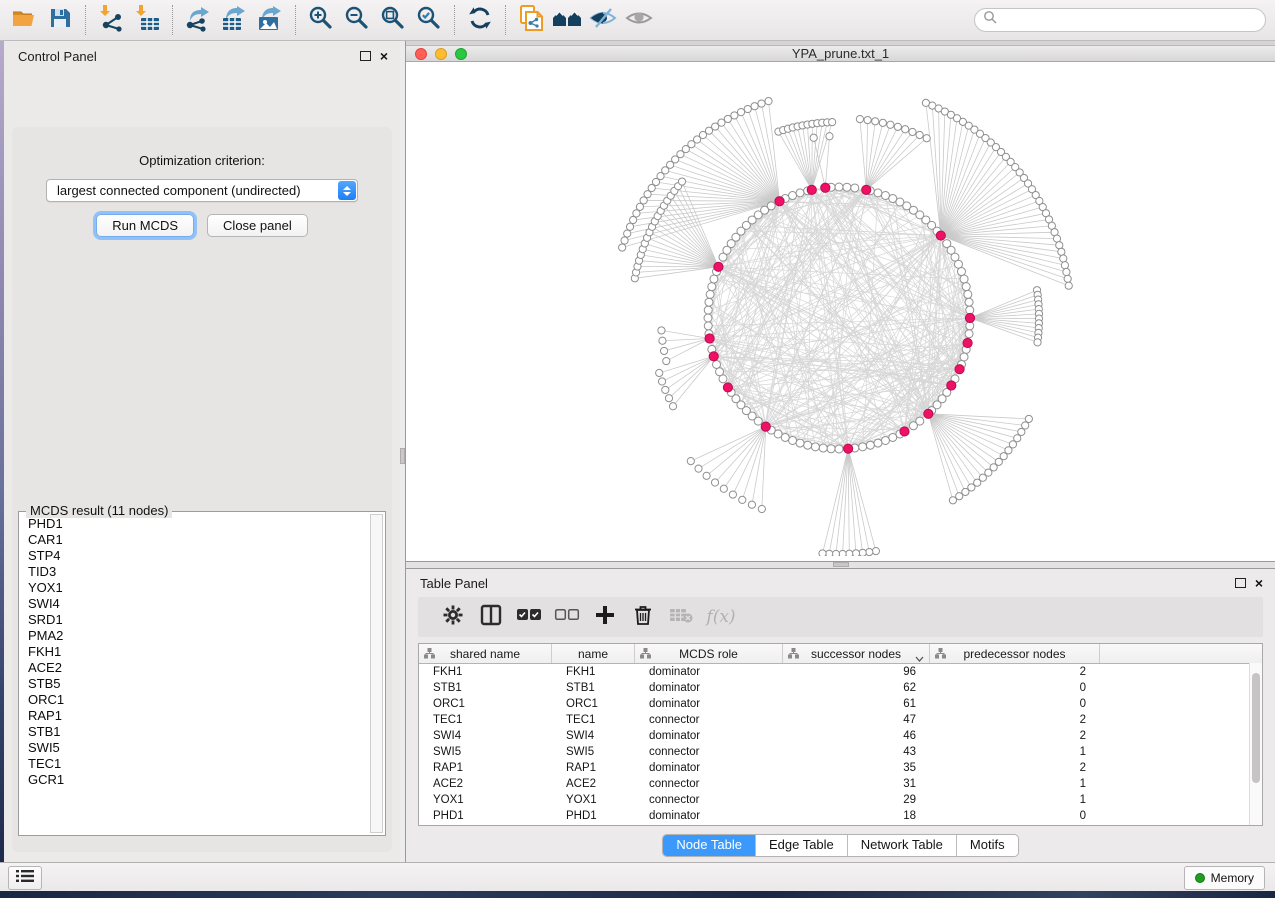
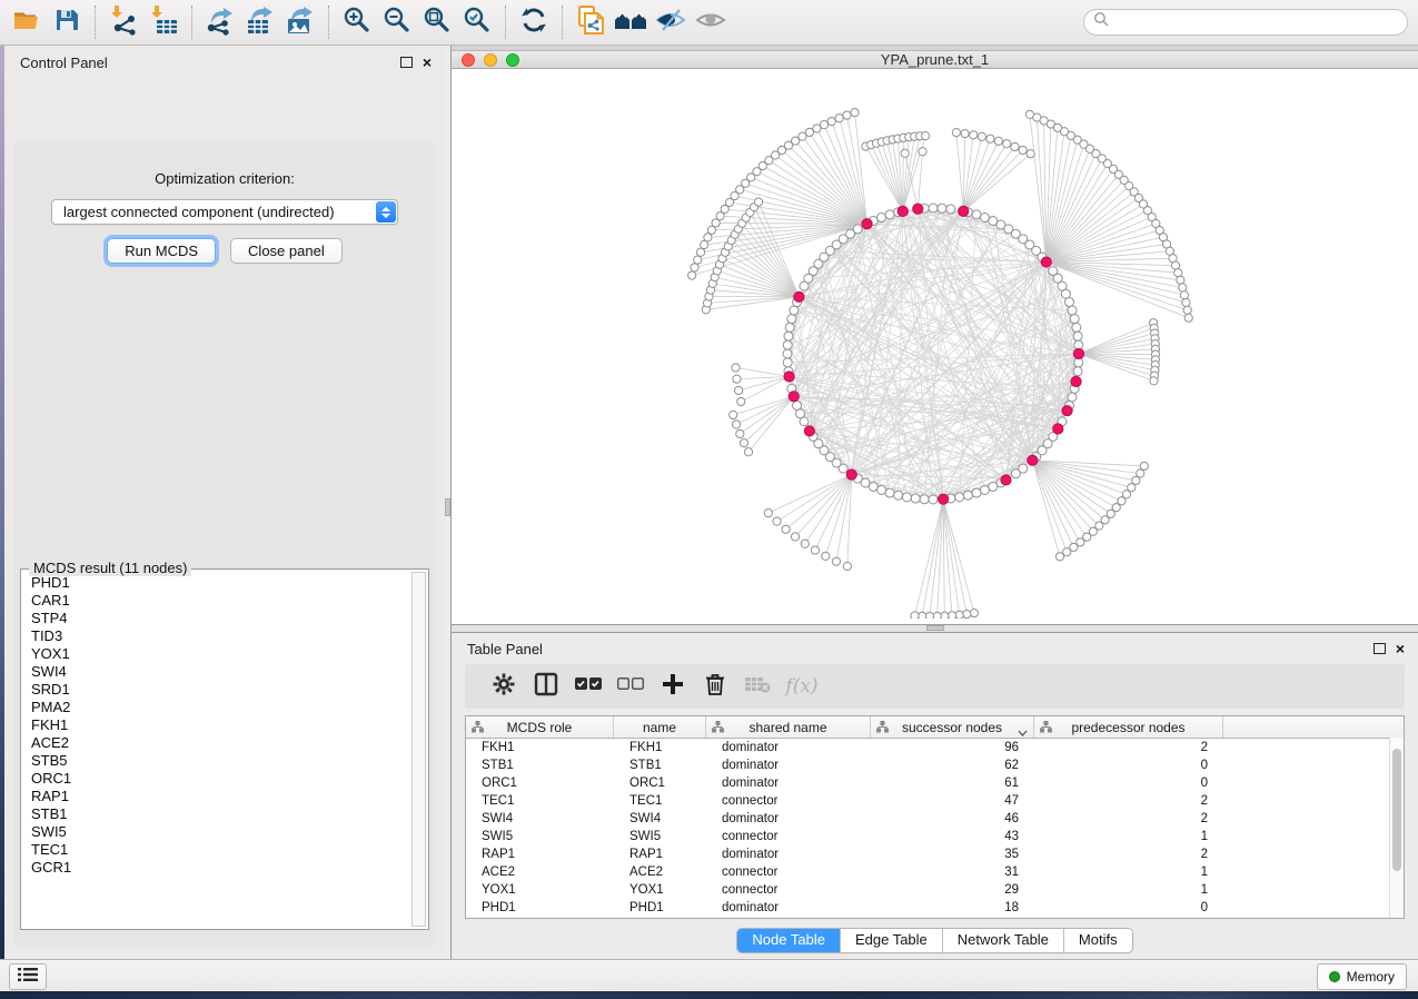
  Control Panel
  ×
  Optimization criterion:
  largest connected component (undirected)
  Run MCDS
  Close panel
  MCDS result (11 nodes)
  PHD1
  CAR1
  STP4
  TID3
  YOX1
  SWI4
  SRD1
  PMA2
  FKH1
  ACE2
  STB5
  ORC1
  RAP1
  STB1
  SWI5
  TEC1
  GCR1
  YPA_prune.txt_1
  Table Panel
  ×
  f(x)
- shared name
+ MCDS role
  name
- MCDS role
+ shared name
  successor nodes
  predecessor nodes
  FKH1
  FKH1
  dominator
  96
  2
  STB1
  STB1
  dominator
  62
  0
  ORC1
  ORC1
  dominator
  61
  0
  TEC1
  TEC1
  connector
  47
  2
  SWI4
  SWI4
  dominator
  46
  2
  SWI5
  SWI5
  connector
  43
  1
  RAP1
  RAP1
  dominator
  35
  2
  ACE2
  ACE2
  connector
  31
  1
  YOX1
  YOX1
  connector
  29
  1
  PHD1
  PHD1
  dominator
  18
  0
  Node Table
  Edge Table
  Network Table
  Motifs
  Memory
